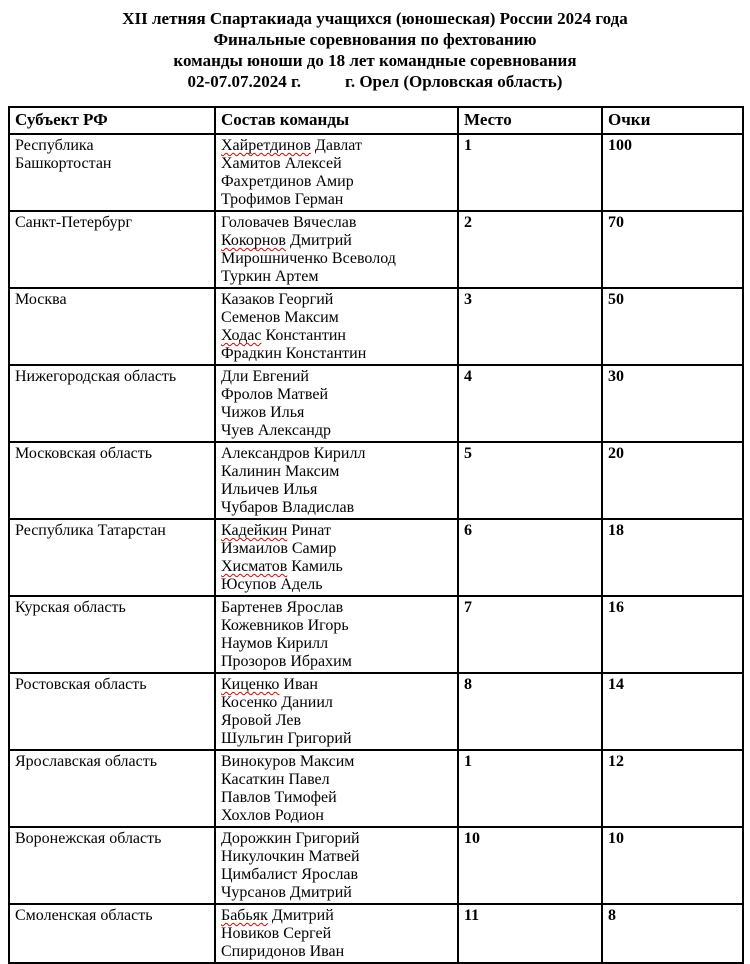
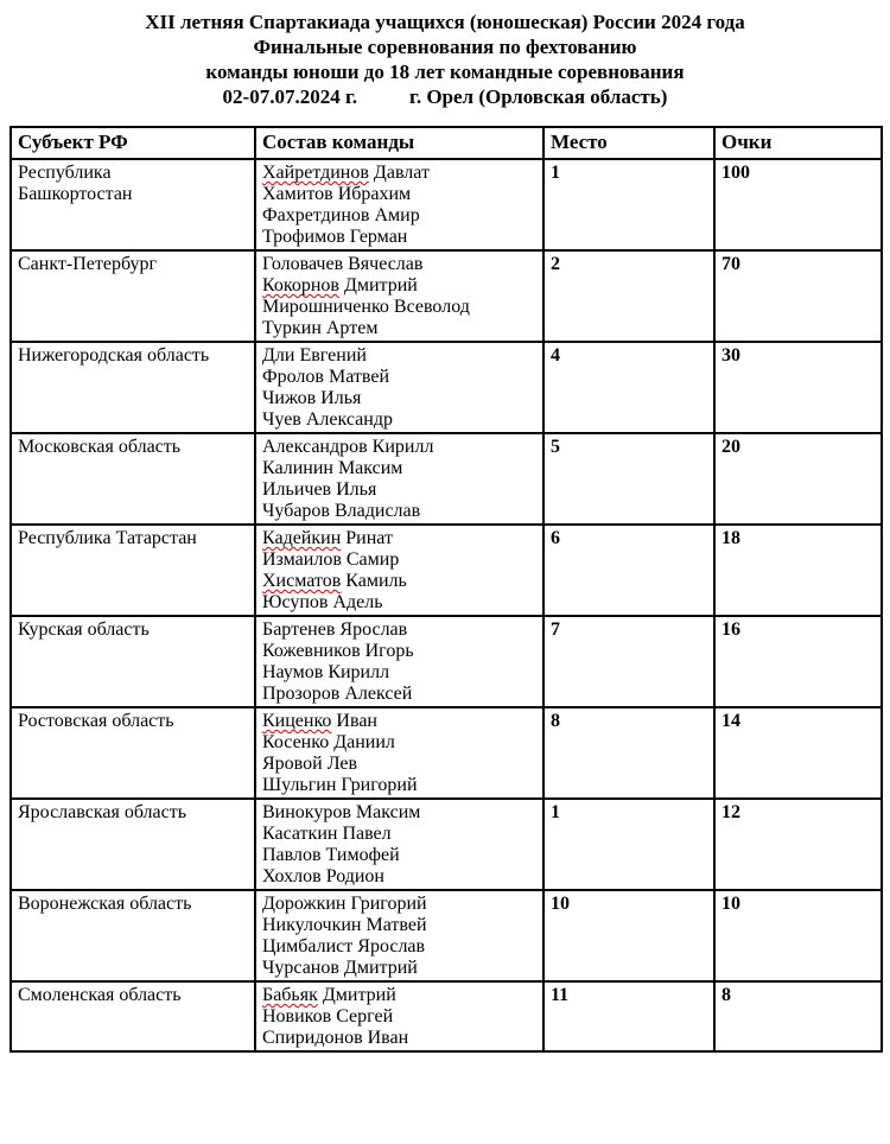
  XII летняя Спартакиада учащихся (юношеская) России 2024 года
  Финальные соревнования по фехтованию
  команды юноши до 18 лет командные соревнования
  02-07.07.2024 г.
  г. Орел (Орловская область)
  Субъект РФ	Состав команды	Место	Очки
- Республика Башкортостан	Хайретдинов ДавлатХамитов АлексейФахретдинов АмирТрофимов Герман	1	100
+ Республика Башкортостан	Хайретдинов ДавлатХамитов ИбрахимФахретдинов АмирТрофимов Герман	1	100
  Санкт-Петербург	Головачев ВячеславКокорнов ДмитрийМирошниченко ВсеволодТуркин Артем	2	70
- Москва	Казаков ГеоргийСеменов МаксимХодас КонстантинФрадкин Константин	3	50
  Нижегородская область	Дли ЕвгенийФролов МатвейЧижов ИльяЧуев Александр	4	30
  Московская область	Александров КириллКалинин МаксимИльичев ИльяЧубаров Владислав	5	20
  Республика Татарстан	Кадейкин РинатИзмаилов СамирХисматов КамильЮсупов Адель	6	18
- Курская область	Бартенев ЯрославКожевников ИгорьНаумов КириллПрозоров Ибрахим	7	16
+ Курская область	Бартенев ЯрославКожевников ИгорьНаумов КириллПрозоров Алексей	7	16
  Ростовская область	Киценко ИванКосенко ДаниилЯровой ЛевШульгин Григорий	8	14
  Ярославская область	Винокуров МаксимКасаткин ПавелПавлов ТимофейХохлов Родион	1	12
  Воронежская область	Дорожкин ГригорийНикулочкин МатвейЦимбалист ЯрославЧурсанов Дмитрий	10	10
  Смоленская область	Бабьяк ДмитрийНовиков СергейСпиридонов Иван	11	8
